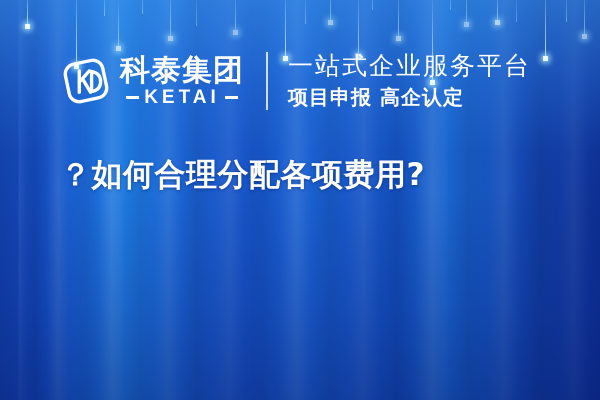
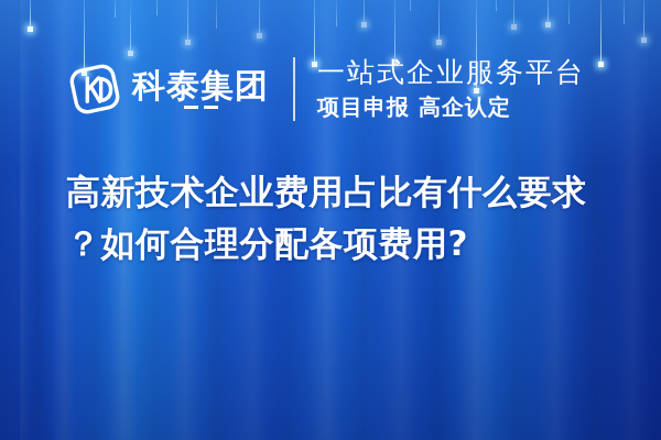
  科泰集团
- KETAI
  一站式企业服务平台
  项目申报 高企认定
+ 高新技术企业费用占比有什么要求
  ？如何合理分配各项费用?
